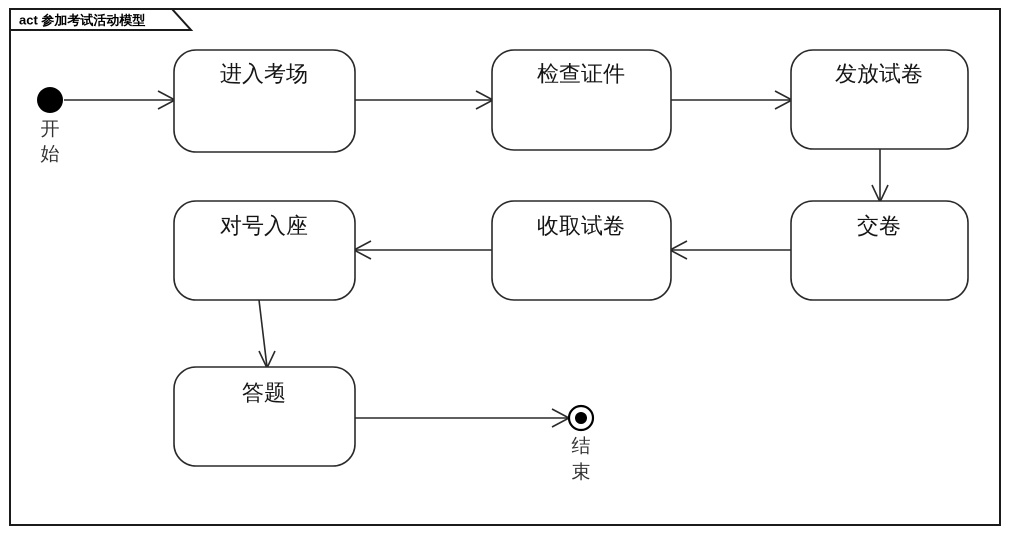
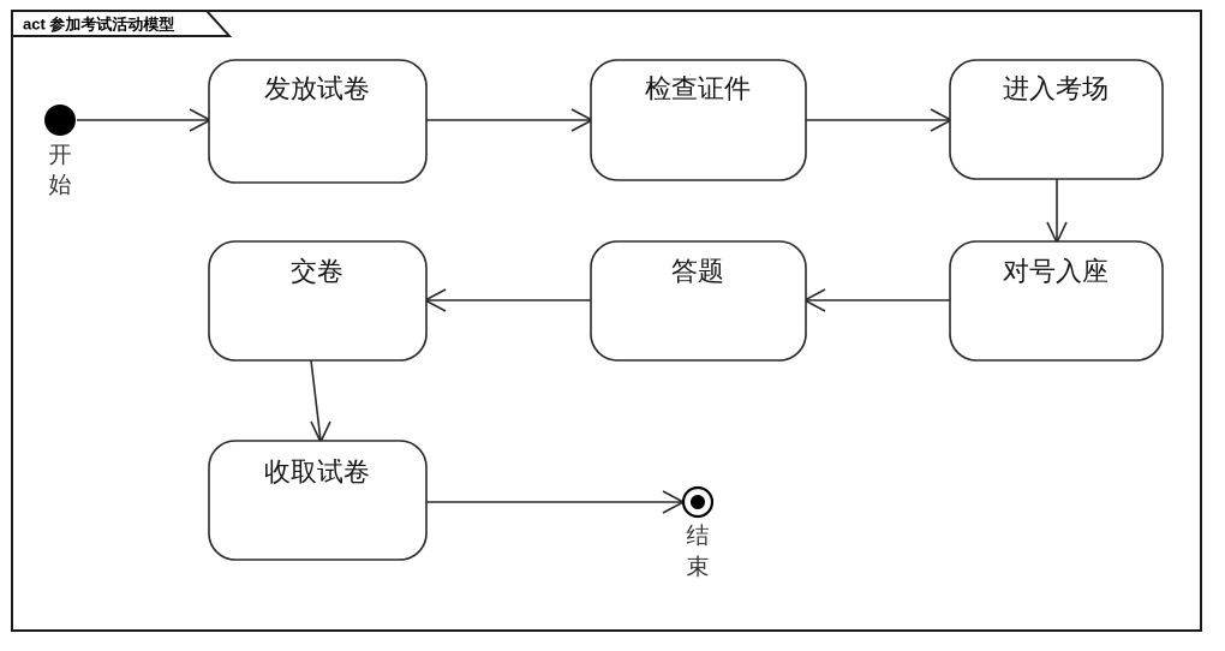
  act 参加考试活动模型
  开
  始
- 进入考场
+ 发放试卷
  检查证件
- 发放试卷
+ 进入考场
- 交卷
+ 对号入座
- 收取试卷
+ 答题
- 对号入座
+ 交卷
- 答题
+ 收取试卷
  结
  束
